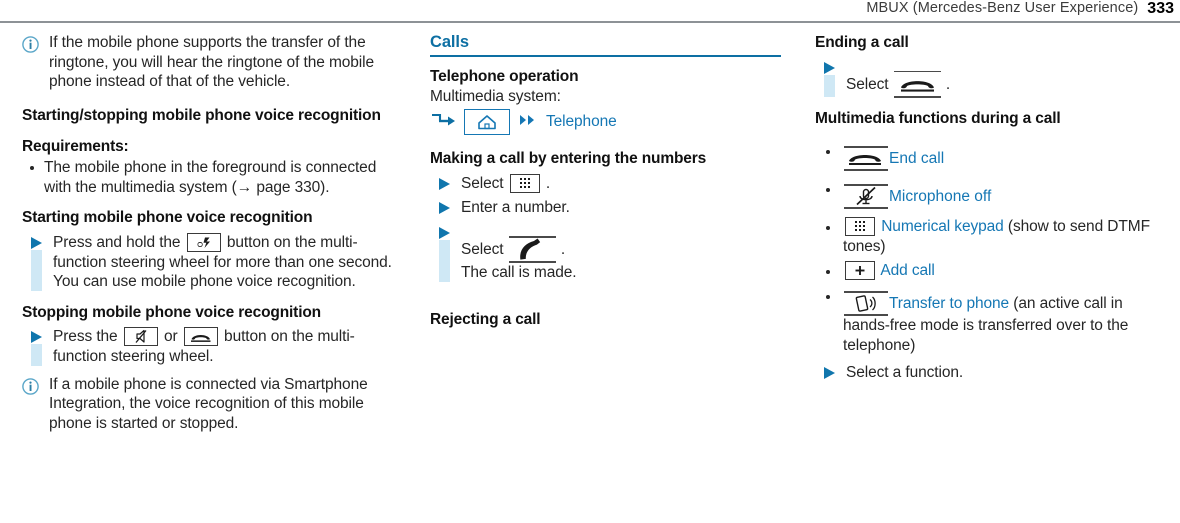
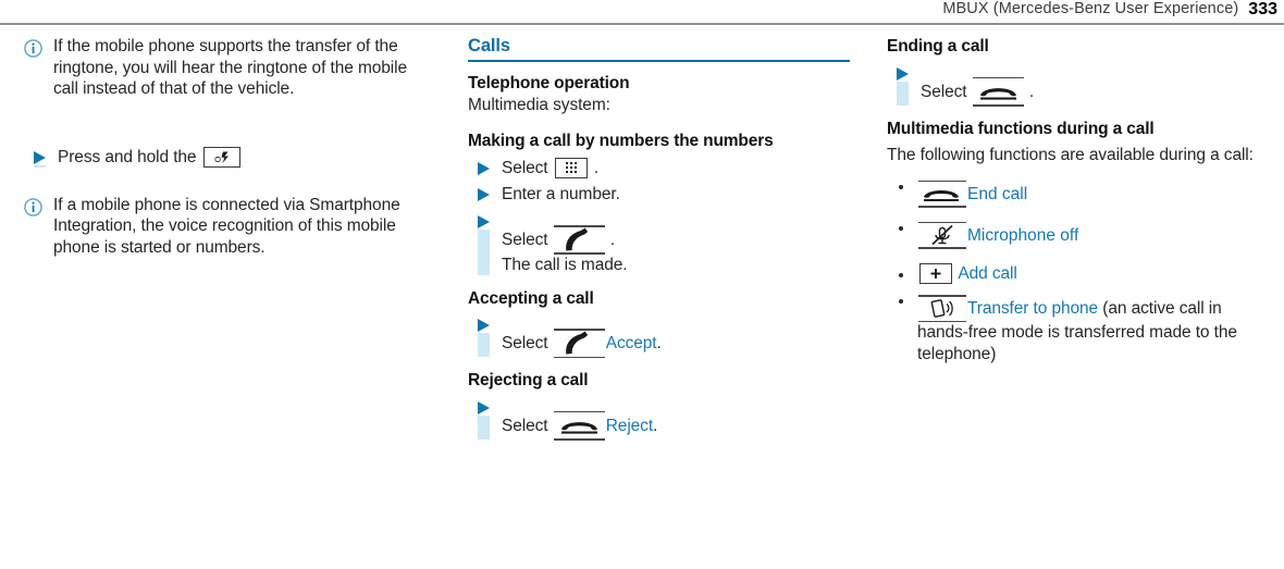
  MBUX (Mercedes-Benz User Experience)
  333
- If the mobile phone supports the transfer of the ringtone, you will hear the ringtone of the mobile phone instead of that of the vehicle.
+ If the mobile phone supports the transfer of the ringtone, you will hear the ringtone of the mobile call instead of that of the vehicle.
- Starting/stopping mobile phone voice recognition
- Requirements:
- The mobile phone in the foreground is connected with the multimedia system (→ page 330).
- Starting mobile phone voice recognition
  Press and hold the
  ᴑ
- button on the multi-function steering wheel for more than one second.
- You can use mobile phone voice recognition.
- Stopping mobile phone voice recognition
- Press the or button on the multi-function steering wheel.
- If a mobile phone is connected via Smartphone Integration, the voice recognition of this mobile phone is started or stopped.
+ If a mobile phone is connected via Smartphone Integration, the voice recognition of this mobile phone is started or numbers.
  Calls
  Telephone operation
  Multimedia system:
- Telephone
- Making a call by entering the numbers
+ Making a call by numbers the numbers
  Select .
  Enter a number.
  Select .
  The call is made.
+ Accepting a call
+ Select Accept.
  Rejecting a call
+ Select Reject.
  Ending a call
  Select .
  Multimedia functions during a call
+ The following functions are available during a call:
  End call
  Microphone off
- Numerical keypad (show to send DTMF tones)
  Add call
- Transfer to phone (an active call in hands-free mode is transferred over to the telephone)
+ Transfer to phone (an active call in hands-free mode is transferred made to the telephone)
- Select a function.
